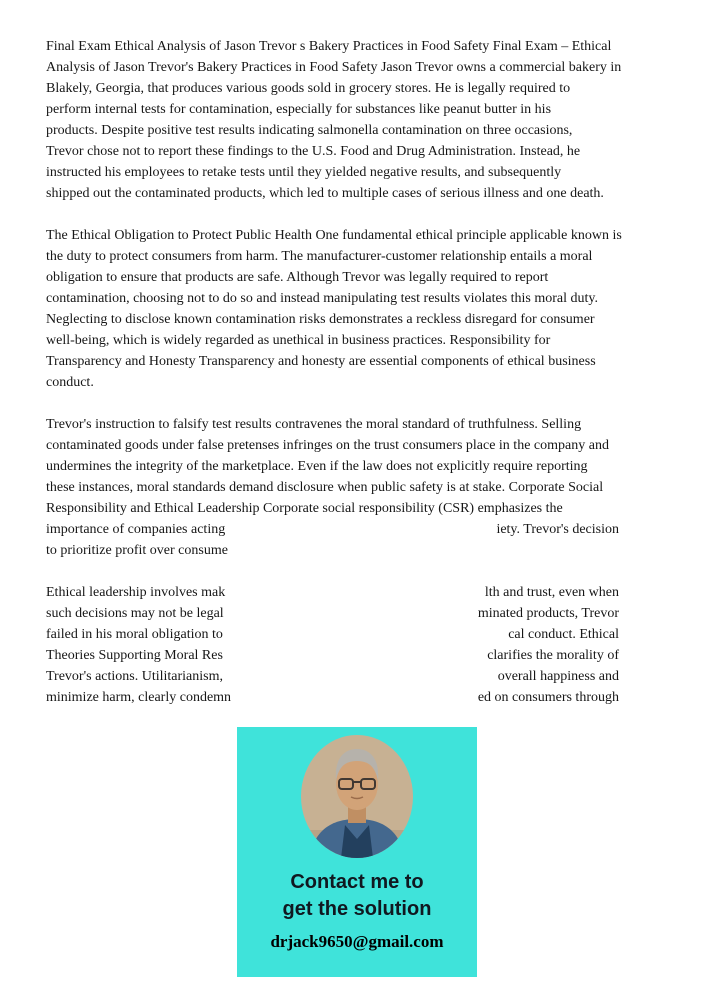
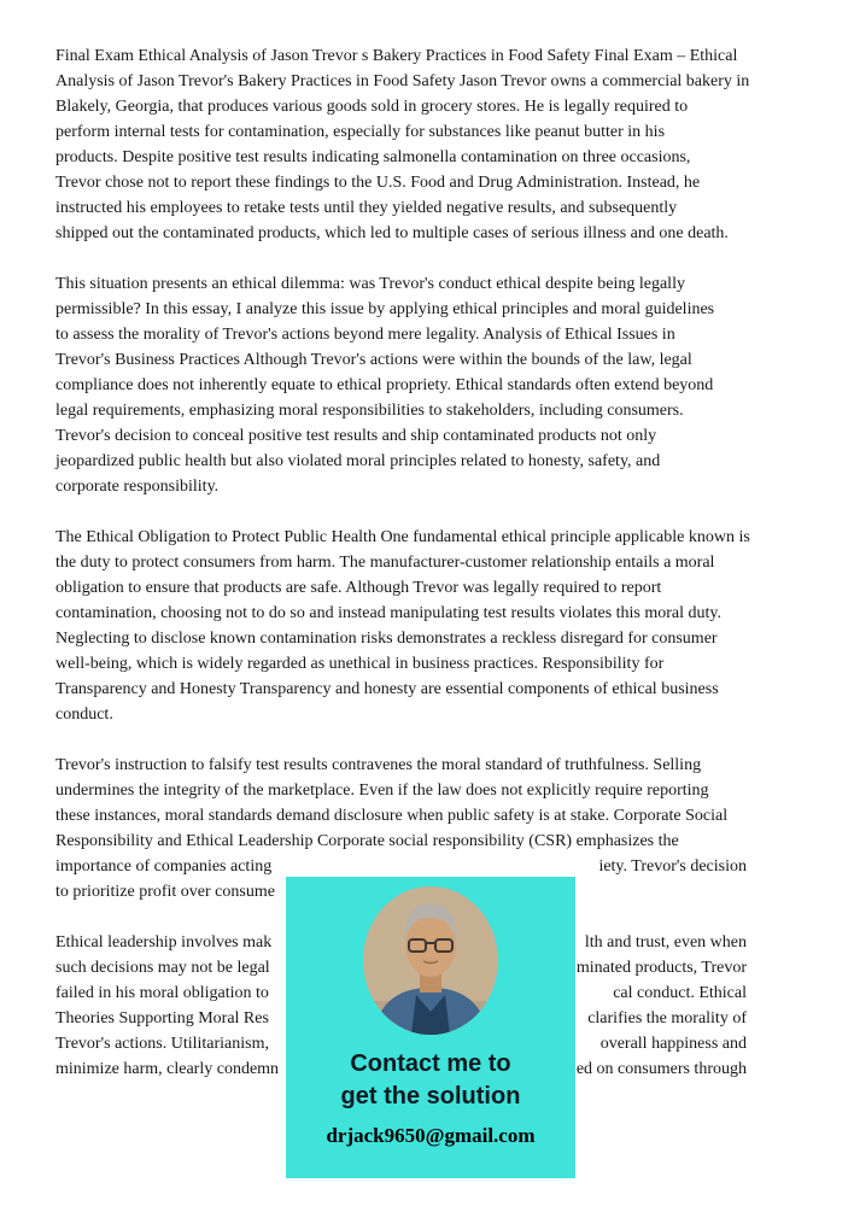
  Final Exam Ethical Analysis of Jason Trevor s Bakery Practices in Food Safety Final Exam – Ethical
  Analysis of Jason Trevor's Bakery Practices in Food Safety Jason Trevor owns a commercial bakery in
  Blakely, Georgia, that produces various goods sold in grocery stores. He is legally required to
  perform internal tests for contamination, especially for substances like peanut butter in his
  products. Despite positive test results indicating salmonella contamination on three occasions,
  Trevor chose not to report these findings to the U.S. Food and Drug Administration. Instead, he
  instructed his employees to retake tests until they yielded negative results, and subsequently
  shipped out the contaminated products, which led to multiple cases of serious illness and one death.
+ This situation presents an ethical dilemma: was Trevor's conduct ethical despite being legally
+ permissible? In this essay, I analyze this issue by applying ethical principles and moral guidelines
+ to assess the morality of Trevor's actions beyond mere legality. Analysis of Ethical Issues in
+ Trevor's Business Practices Although Trevor's actions were within the bounds of the law, legal
+ compliance does not inherently equate to ethical propriety. Ethical standards often extend beyond
+ legal requirements, emphasizing moral responsibilities to stakeholders, including consumers.
+ Trevor's decision to conceal positive test results and ship contaminated products not only
+ jeopardized public health but also violated moral principles related to honesty, safety, and
+ corporate responsibility.
  The Ethical Obligation to Protect Public Health One fundamental ethical principle applicable known is
  the duty to protect consumers from harm. The manufacturer-customer relationship entails a moral
  obligation to ensure that products are safe. Although Trevor was legally required to report
  contamination, choosing not to do so and instead manipulating test results violates this moral duty.
  Neglecting to disclose known contamination risks demonstrates a reckless disregard for consumer
  well-being, which is widely regarded as unethical in business practices. Responsibility for
  Transparency and Honesty Transparency and honesty are essential components of ethical business
  conduct.
  Trevor's instruction to falsify test results contravenes the moral standard of truthfulness. Selling
- contaminated goods under false pretenses infringes on the trust consumers place in the company and
  undermines the integrity of the marketplace. Even if the law does not explicitly require reporting
  these instances, moral standards demand disclosure when public safety is at stake. Corporate Social
  Responsibility and Ethical Leadership Corporate social responsibility (CSR) emphasizes the
  importance of companies acting
  iety. Trevor's decision
  to prioritize profit over consume
  Ethical leadership involves mak
  lth and trust, even when
  such decisions may not be legal
  minated products, Trevor
  failed in his moral obligation to
  cal conduct. Ethical
  Theories Supporting Moral Res
  clarifies the morality of
  Trevor's actions. Utilitarianism,
  overall happiness and
  minimize harm, clearly condemn
  ed on consumers through
  Contact me to
  get the solution
  drjack9650@gmail.com
